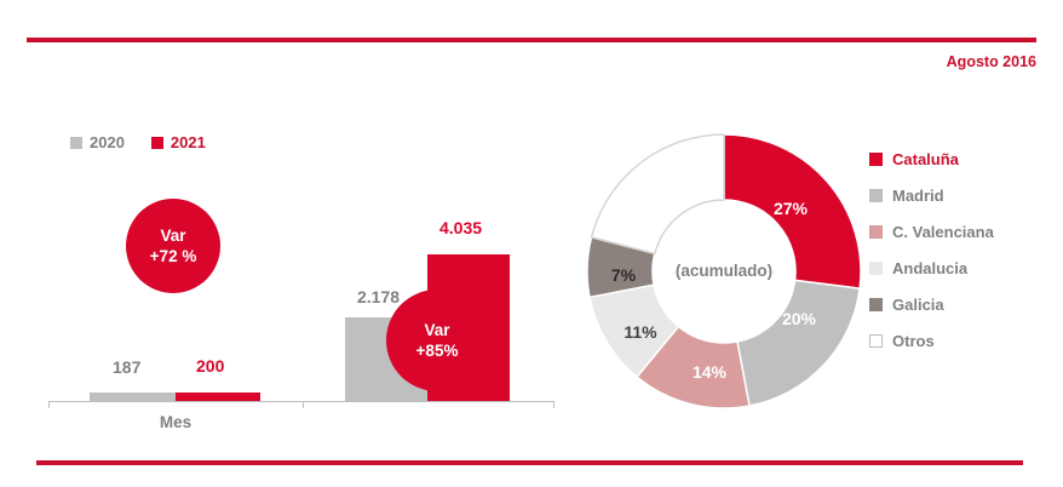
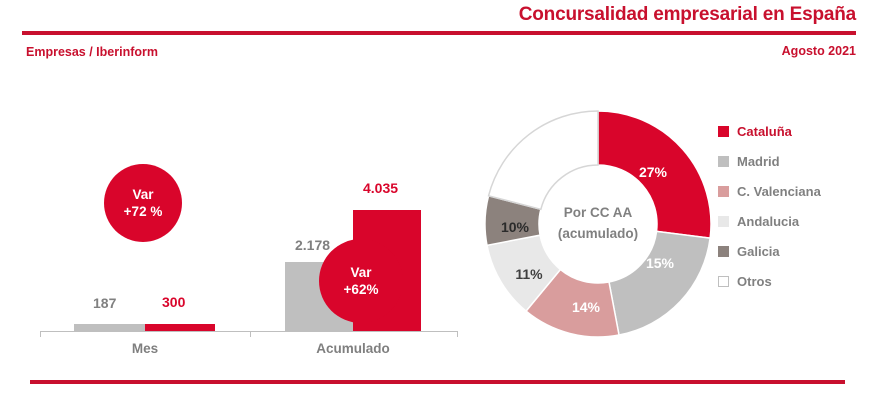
+ Concursalidad empresarial en España
+ Empresas / Iberinform
- Agosto 2016
+ Agosto 2021
- 2020
- 2021
  187
- 200
+ 300
  Mes
  2.178
  4.035
+ Acumulado
  Var
  +72 %
  Var
- +85%
+ +62%
+ Por CC AA
  (acumulado)
  27%
- 20%
+ 15%
  14%
  11%
- 7%
+ 10%
  Cataluña
  Madrid
  C. Valenciana
  Andalucia
  Galicia
  Otros
